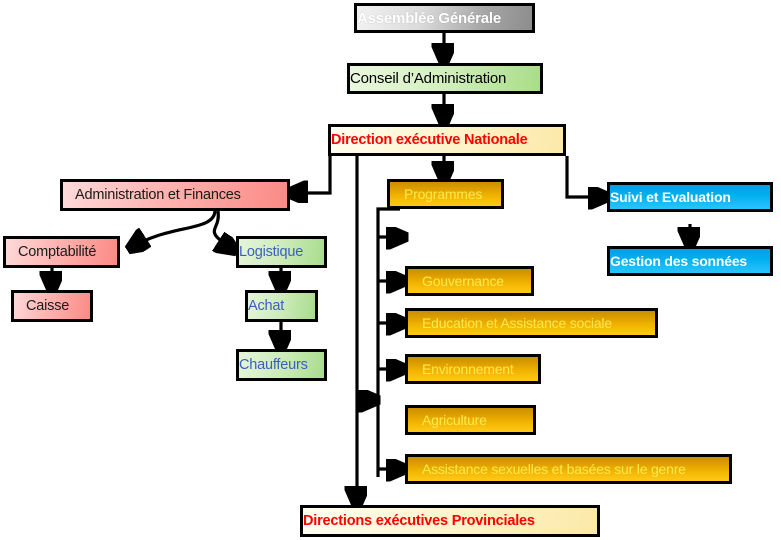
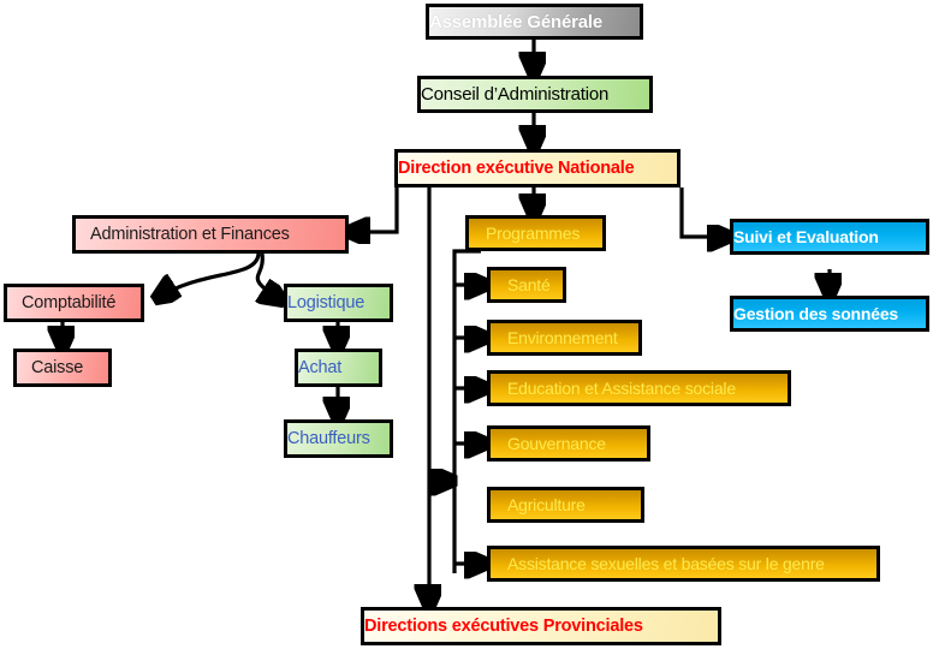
  Assemblée Générale
  Conseil d’Administration
  Direction exécutive Nationale
  Administration et Finances
  Comptabilité
  Caisse
  Logistique
  Achat
  Chauffeurs
  Programmes
+ Santé
- Gouvernance
+ Environnement
  Education et Assistance sociale
- Environnement
+ Gouvernance
  Agriculture
  Assistance sexuelles et basées sur le genre
  Suivi et Evaluation
  Gestion des sonnées
  Directions exécutives Provinciales
